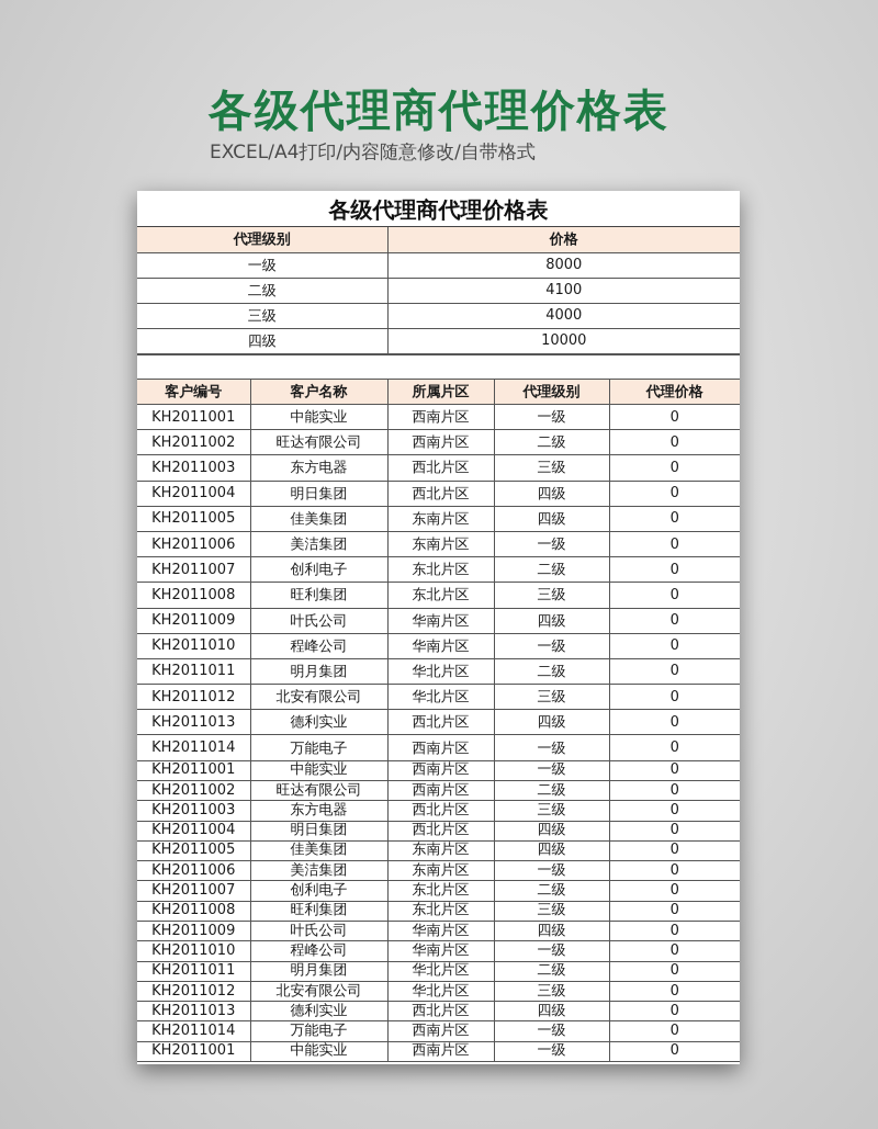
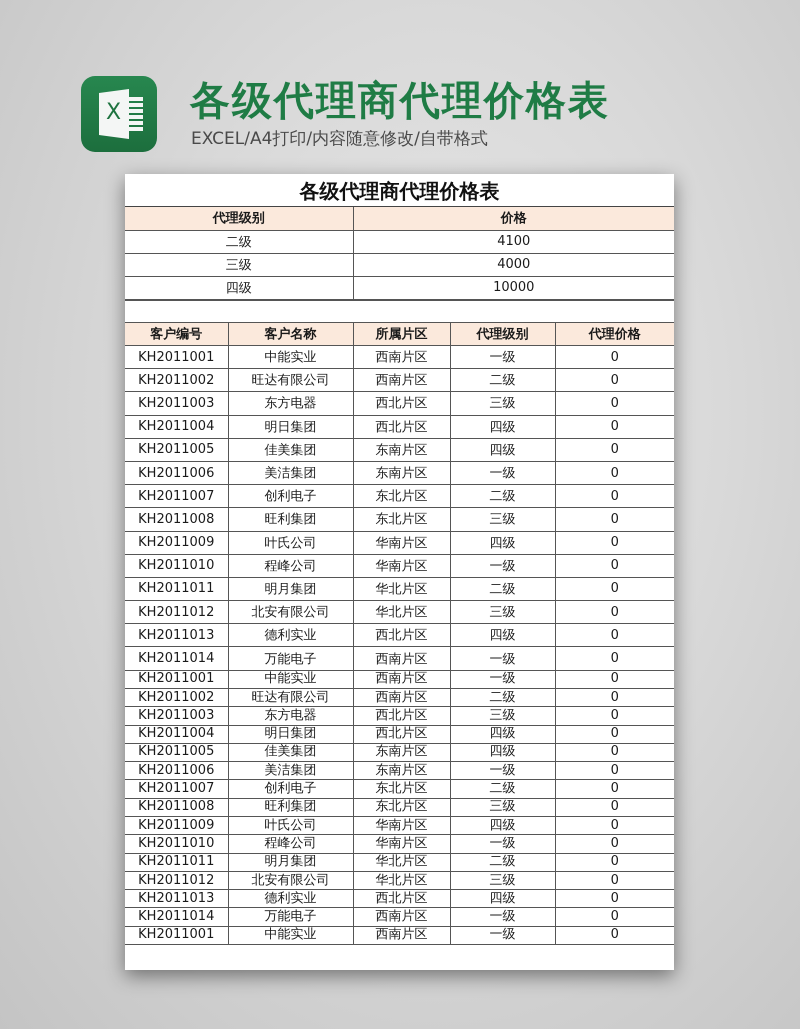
+ X
  各级代理商代理价格表
  EXCEL/A4打印/内容随意修改/自带格式
  各级代理商代理价格表
  代理级别	价格
- 一级	8000
  二级	4100
  三级	4000
  四级	10000
  客户编号	客户名称	所属片区	代理级别	代理价格
  KH2011001	中能实业	西南片区	一级	0
  KH2011002	旺达有限公司	西南片区	二级	0
  KH2011003	东方电器	西北片区	三级	0
  KH2011004	明日集团	西北片区	四级	0
  KH2011005	佳美集团	东南片区	四级	0
  KH2011006	美洁集团	东南片区	一级	0
  KH2011007	创利电子	东北片区	二级	0
  KH2011008	旺利集团	东北片区	三级	0
  KH2011009	叶氏公司	华南片区	四级	0
  KH2011010	程峰公司	华南片区	一级	0
  KH2011011	明月集团	华北片区	二级	0
  KH2011012	北安有限公司	华北片区	三级	0
  KH2011013	德利实业	西北片区	四级	0
  KH2011014	万能电子	西南片区	一级	0
  KH2011001	中能实业	西南片区	一级	0
  KH2011002	旺达有限公司	西南片区	二级	0
  KH2011003	东方电器	西北片区	三级	0
  KH2011004	明日集团	西北片区	四级	0
  KH2011005	佳美集团	东南片区	四级	0
  KH2011006	美洁集团	东南片区	一级	0
  KH2011007	创利电子	东北片区	二级	0
  KH2011008	旺利集团	东北片区	三级	0
  KH2011009	叶氏公司	华南片区	四级	0
  KH2011010	程峰公司	华南片区	一级	0
  KH2011011	明月集团	华北片区	二级	0
  KH2011012	北安有限公司	华北片区	三级	0
  KH2011013	德利实业	西北片区	四级	0
  KH2011014	万能电子	西南片区	一级	0
  KH2011001	中能实业	西南片区	一级	0
